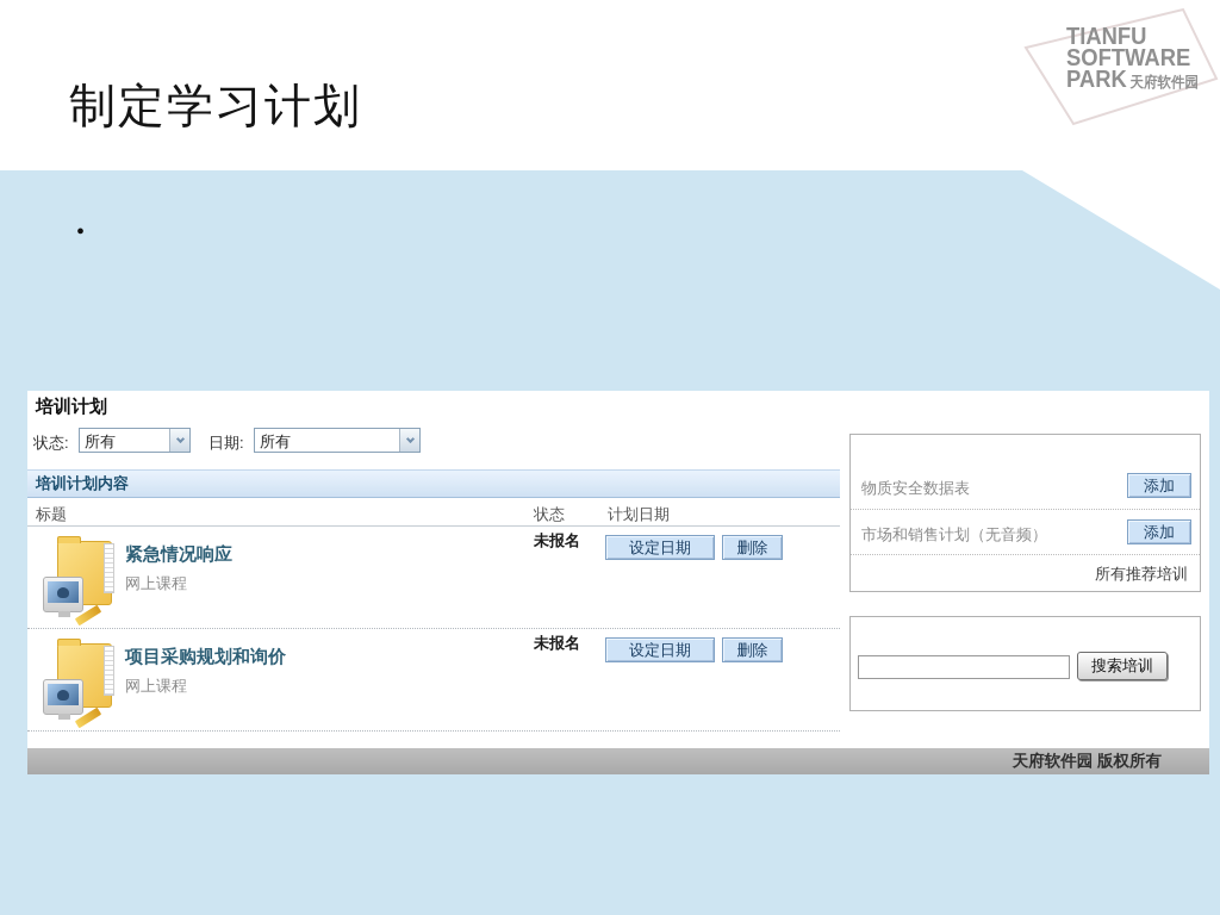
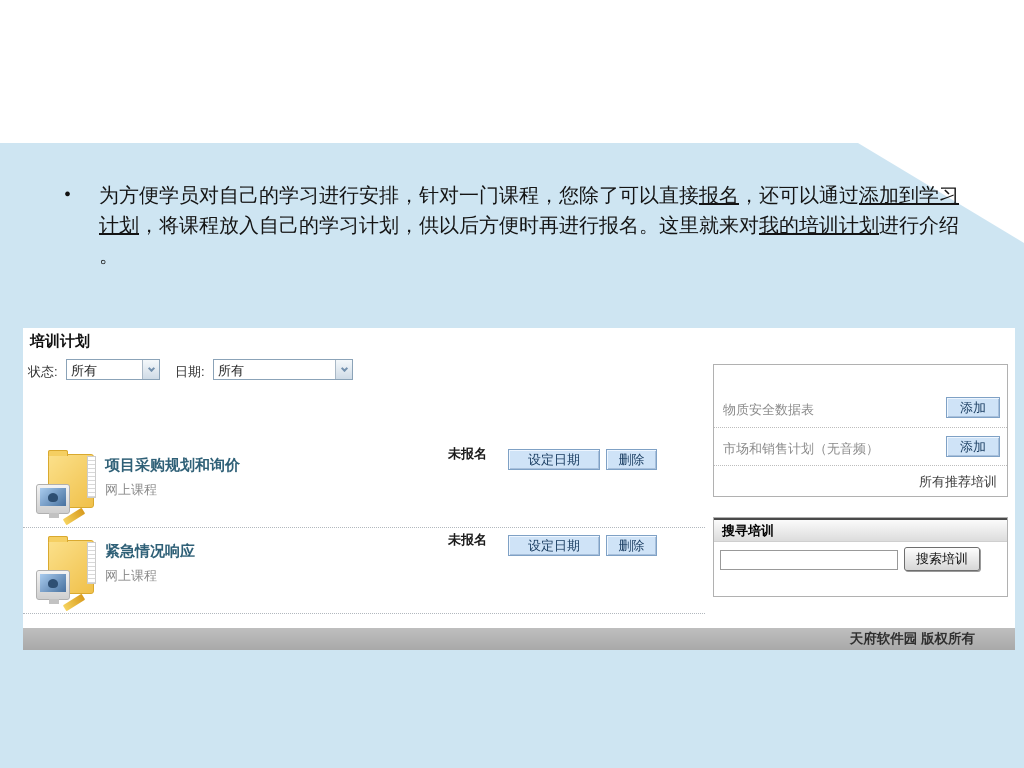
- 制定学习计划
- TIANFU
- SOFTWARE
- PARK
- 天府软件园
  •
+ 为方便学员对自己的学习进行安排，针对一门课程，您除了可以直接报名，还可以通过添加到学习
+ 计划，将课程放入自己的学习计划，供以后方便时再进行报名。这里就来对我的培训计划进行介绍
+ 。
  培训计划
  状态:
  所有
  日期:
  所有
- 培训计划内容
- 标题
- 状态
- 计划日期
- 紧急情况响应
+ 项目采购规划和询价
  网上课程
  未报名
  设定日期
  删除
- 项目采购规划和询价
+ 紧急情况响应
  网上课程
  未报名
  设定日期
  删除
  物质安全数据表
  添加
  市场和销售计划（无音频）
  添加
  所有推荐培训
+ 搜寻培训
  搜索培训
  天府软件园 版权所有
